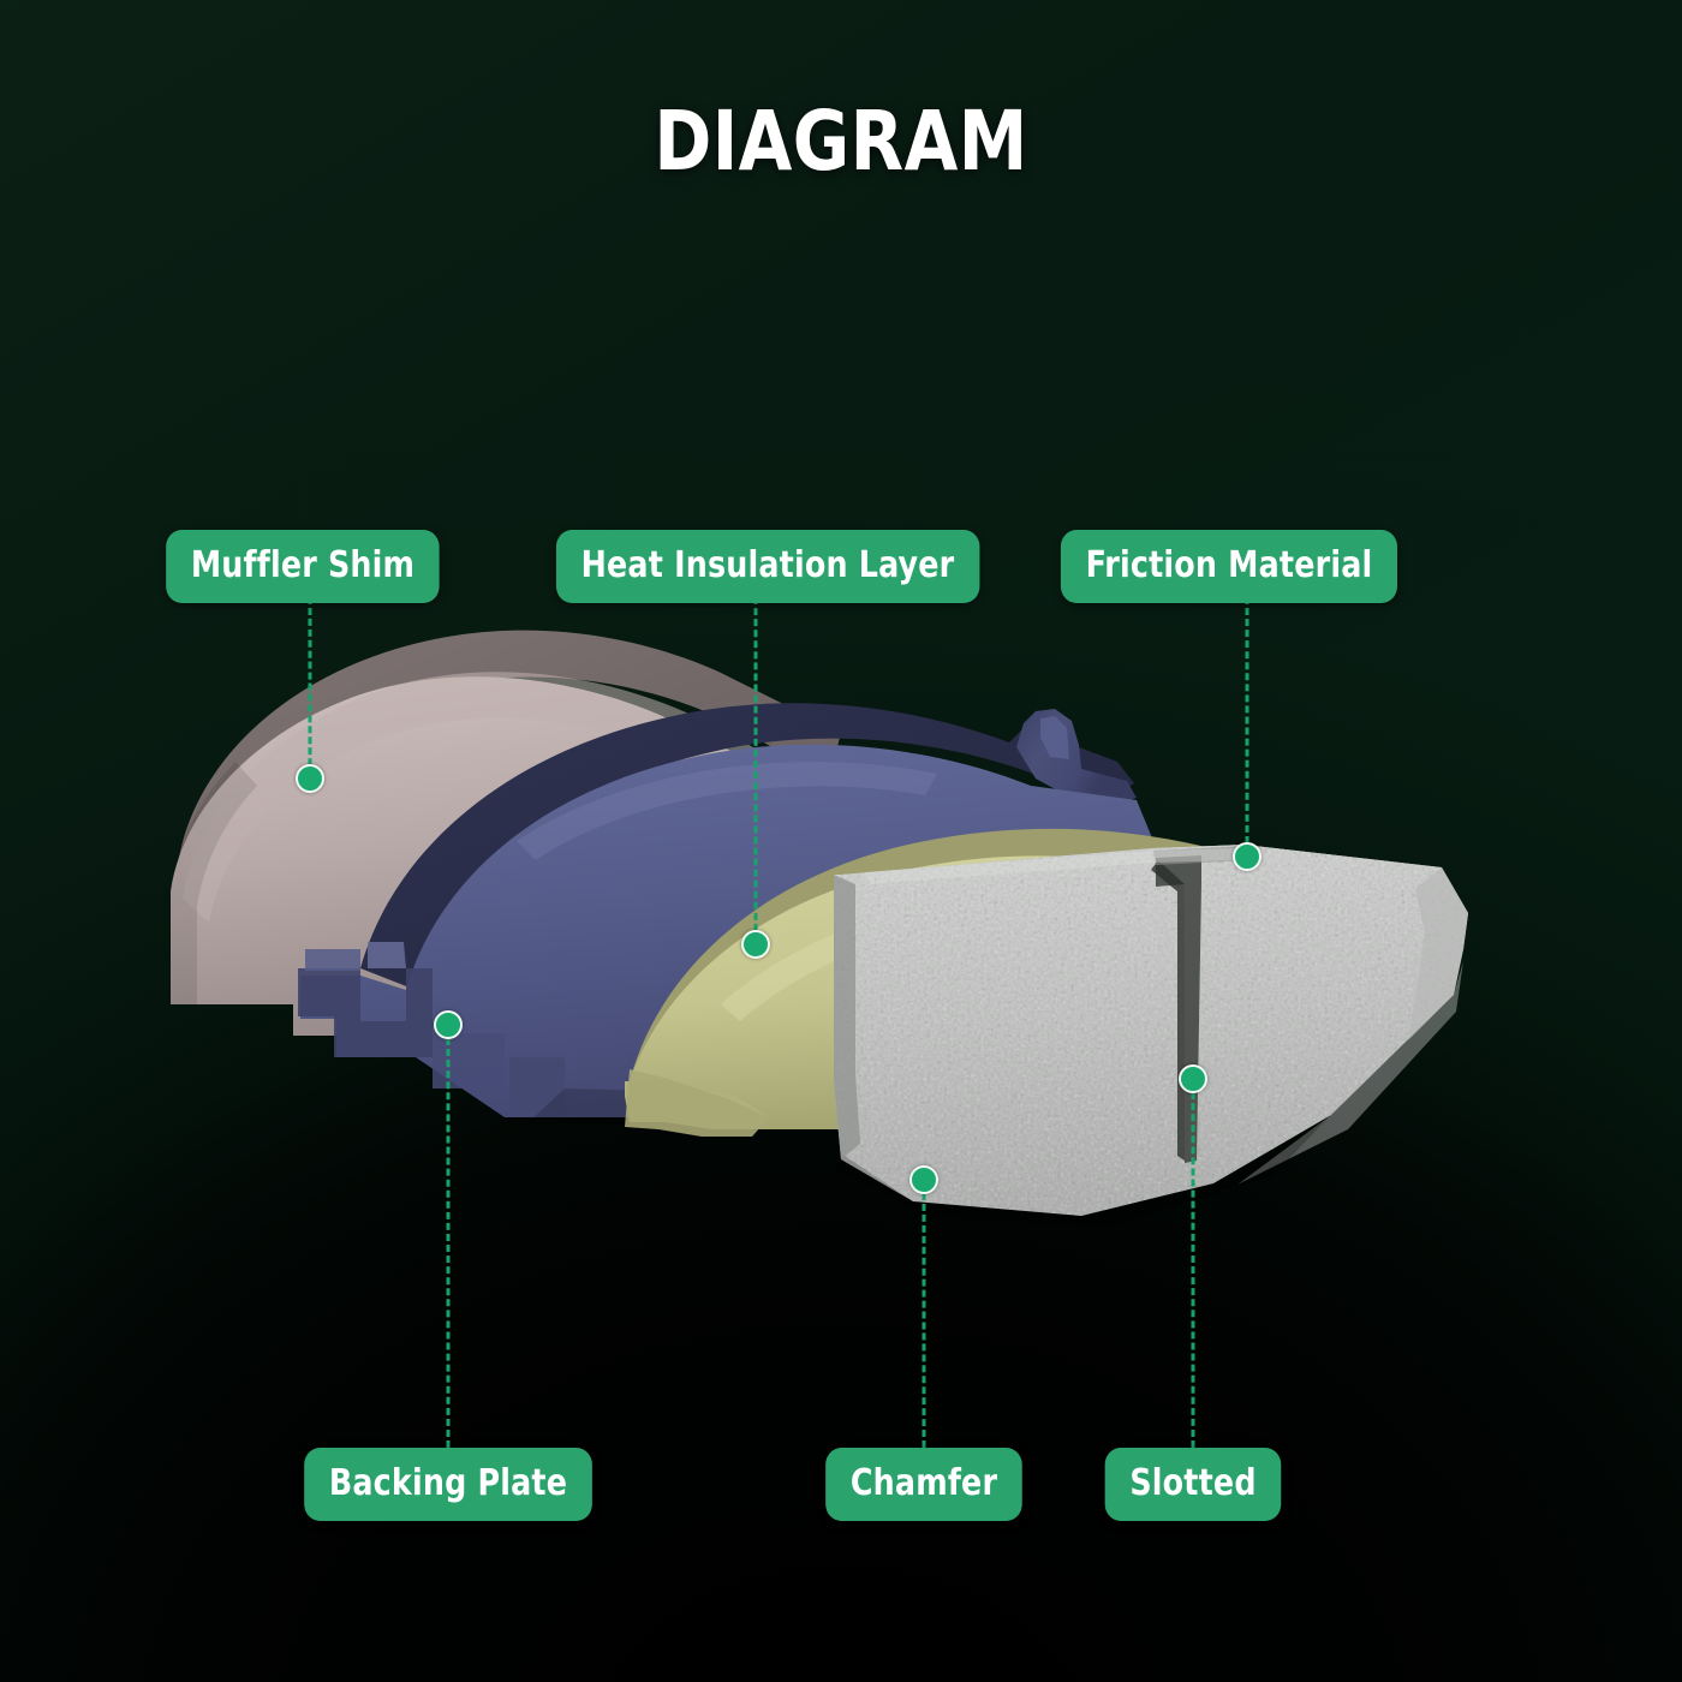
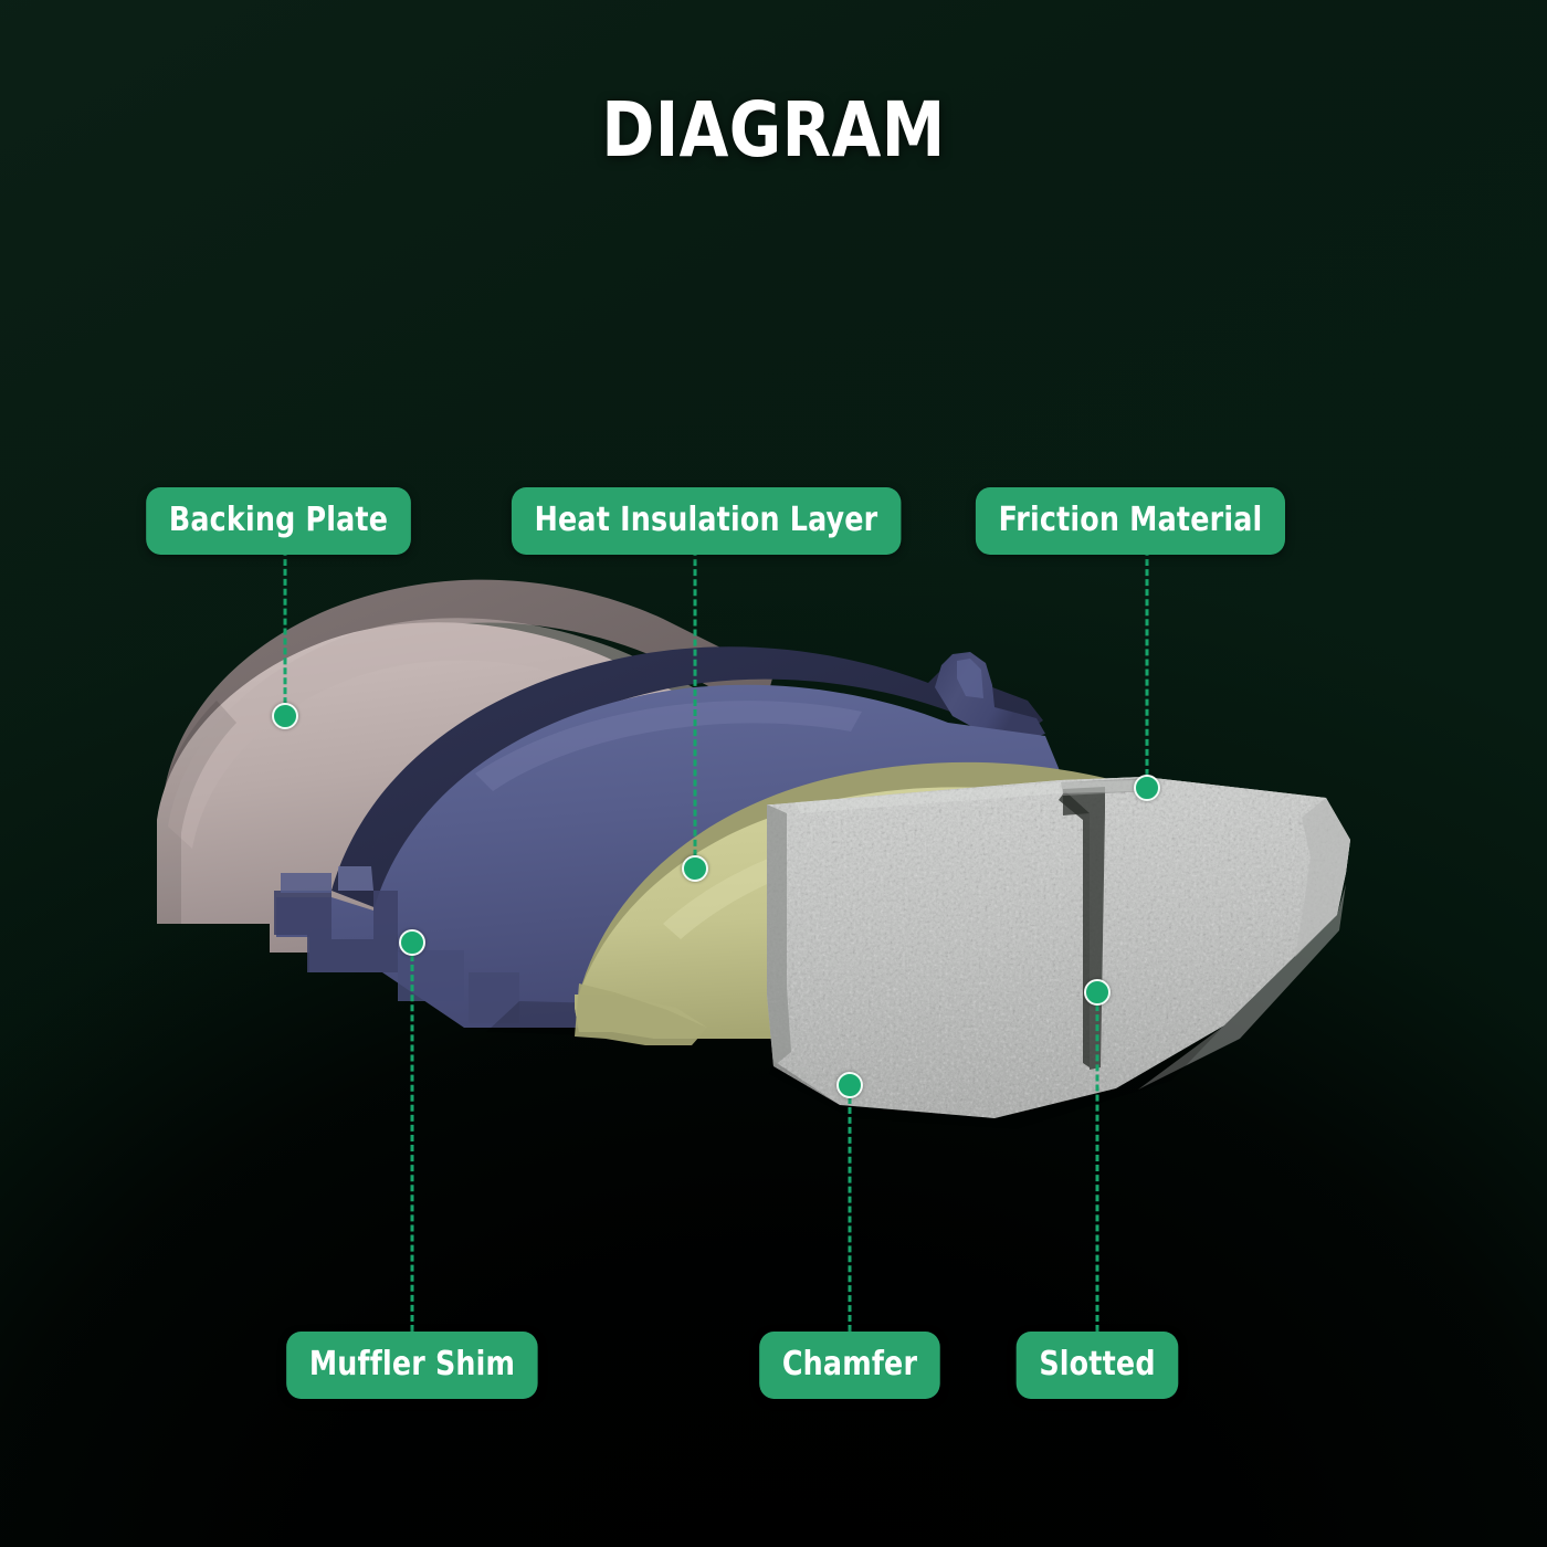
  DIAGRAM
- Muffler Shim
+ Backing Plate
  Heat Insulation Layer
  Friction Material
- Backing Plate
+ Muffler Shim
  Chamfer
  Slotted
